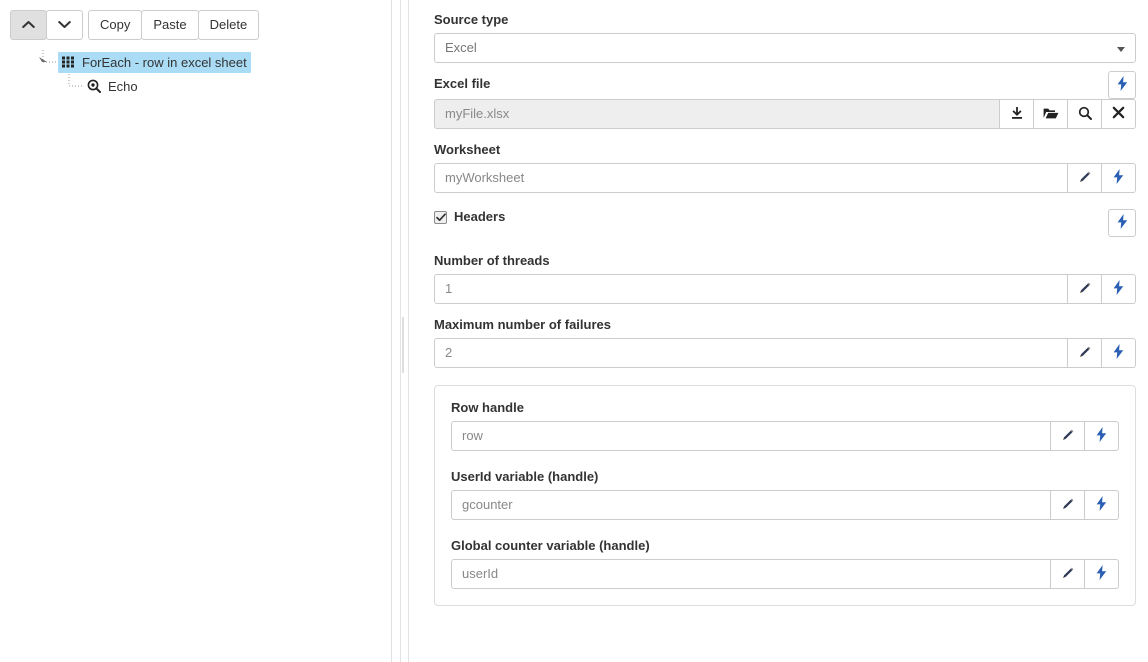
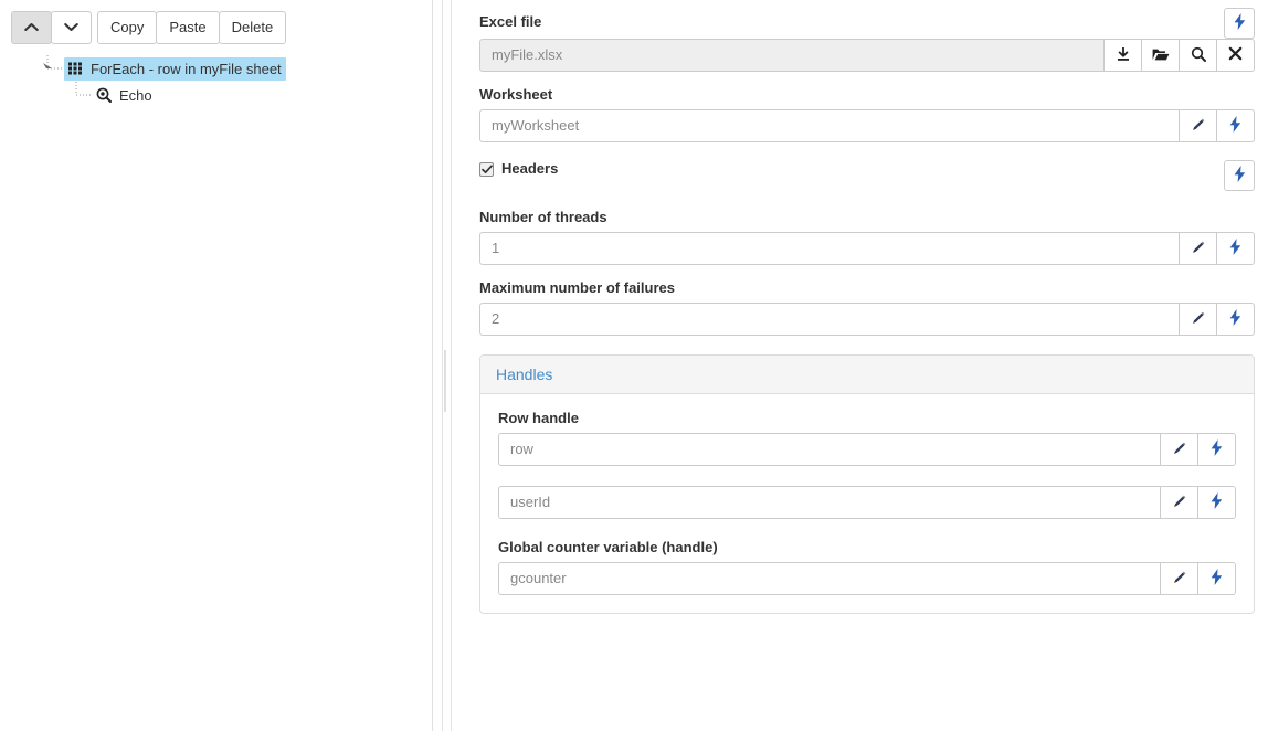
  Copy
  Paste
  Delete
- ForEach - row in excel sheet
+ ForEach - row in myFile sheet
  Echo
- Source type
- Excel
  Excel file
  myFile.xlsx
  Worksheet
  myWorksheet
  Headers
  Number of threads
  1
  Maximum number of failures
  2
+ Handles
  Row handle
  row
- UserId variable (handle)
- gcounter
+ userId
  Global counter variable (handle)
- userId
+ gcounter
